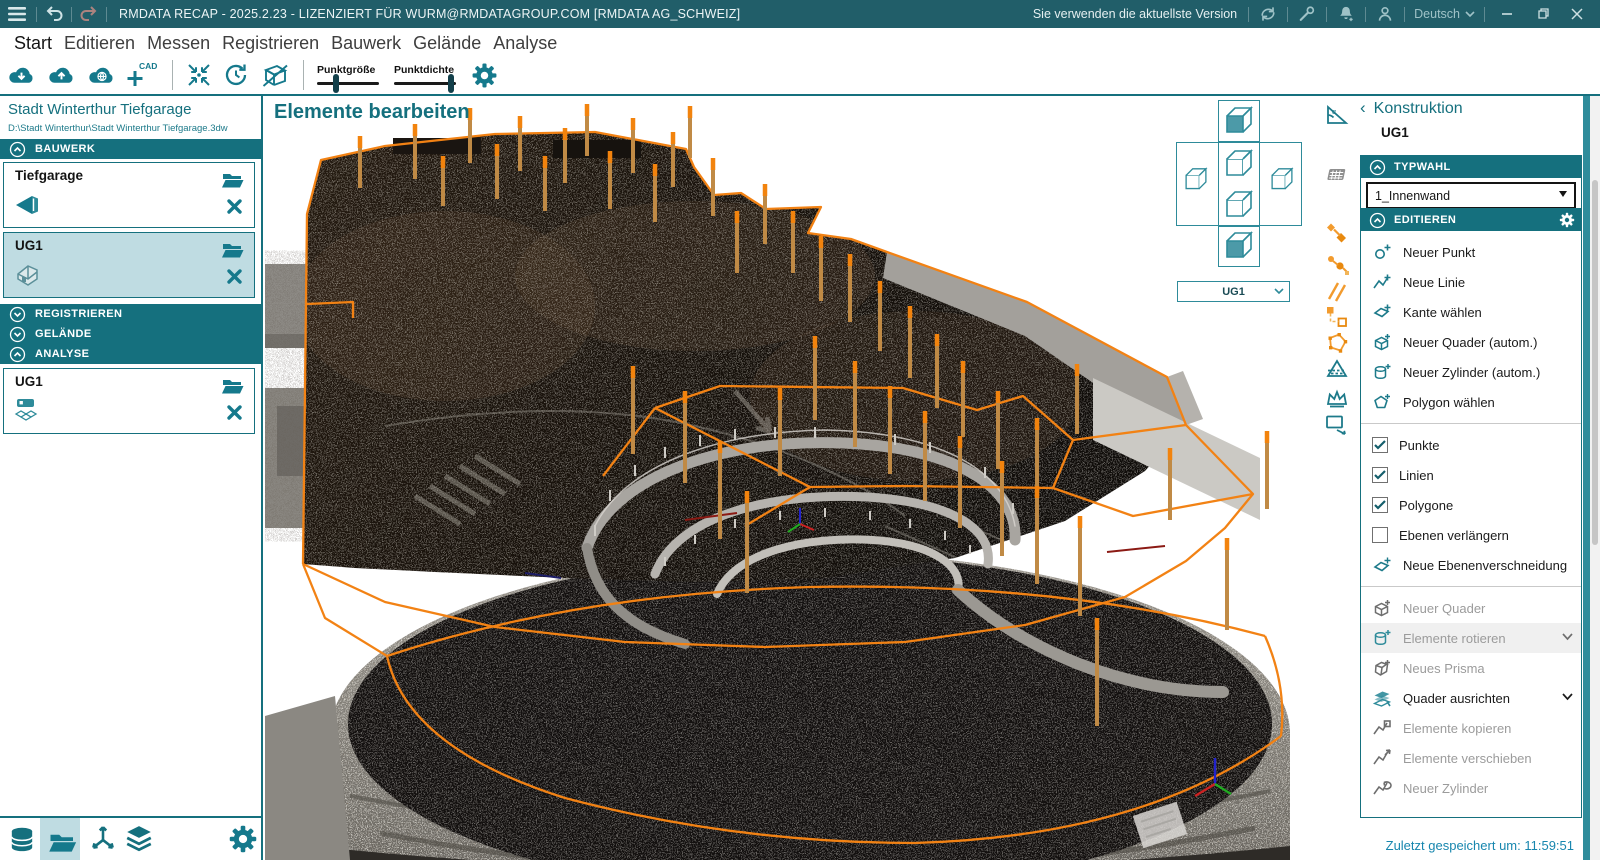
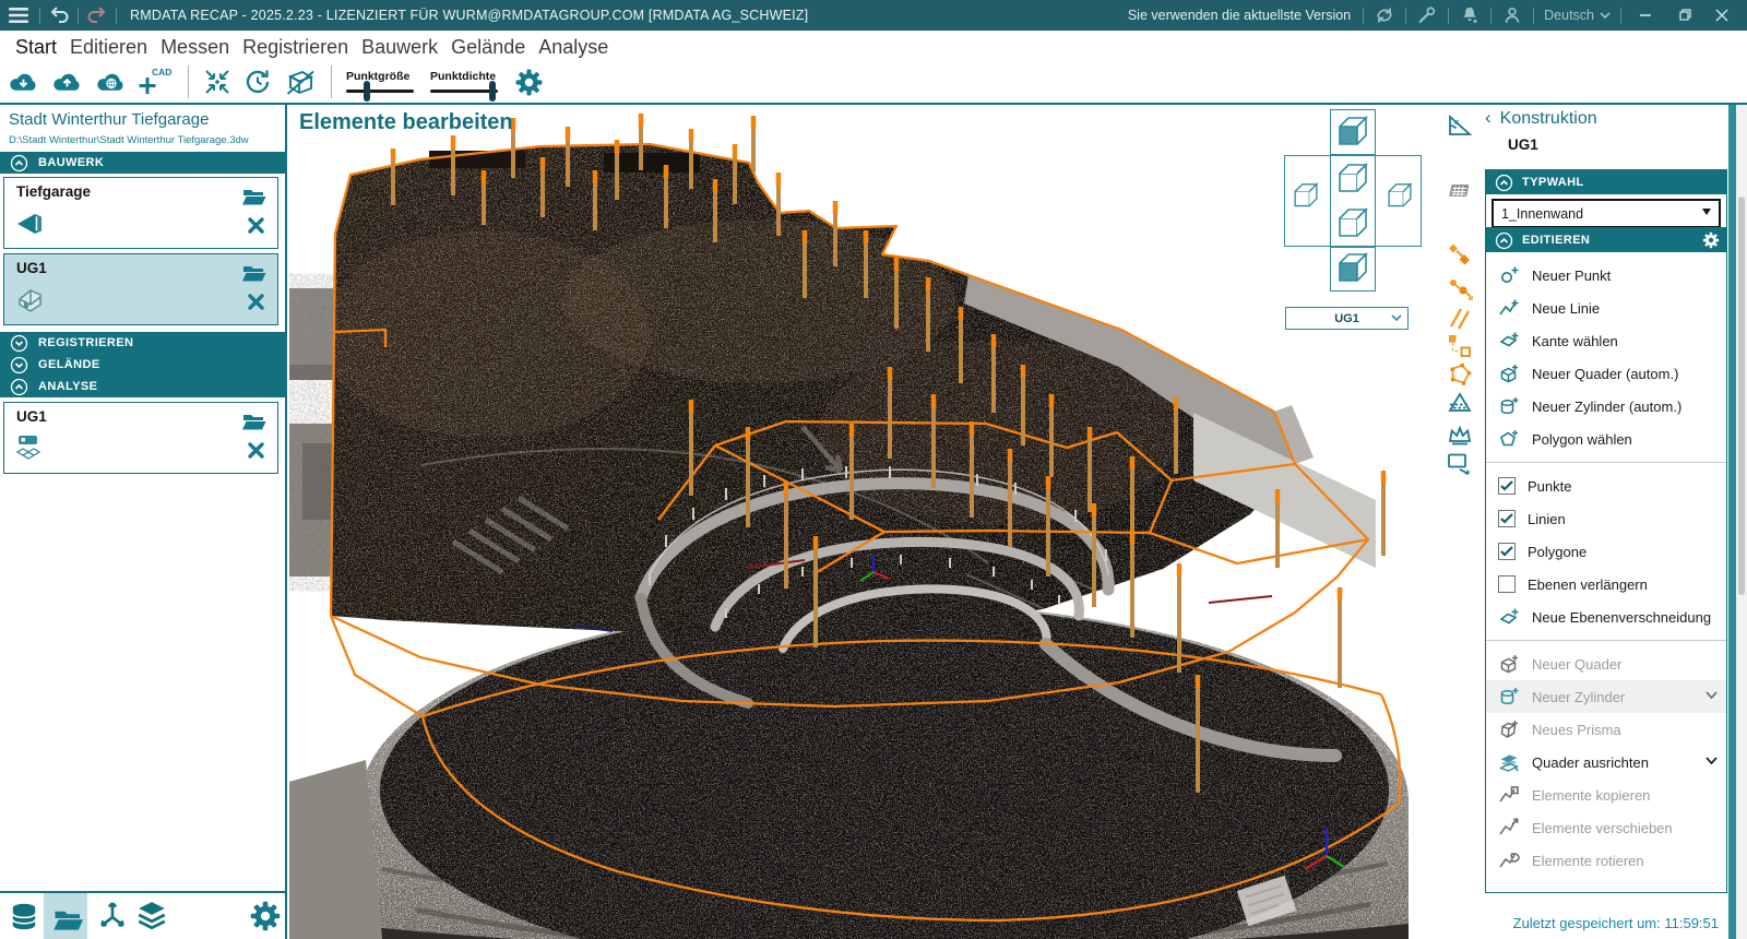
  RMDATA RECAP - 2025.2.23 - LIZENZIERT FÜR WURM@RMDATAGROUP.COM [RMDATA AG_SCHWEIZ]
  Sie verwenden die aktuellste Version
  Deutsch
  Start
  Editieren
  Messen
  Registrieren
  Bauwerk
  Gelände
  Analyse
  CAD
  Punktgröße
  Punktdichte
  Stadt Winterthur Tiefgarage
  D:\Stadt Winterthur\Stadt Winterthur Tiefgarage.3dw
  BAUWERK
  Tiefgarage
  UG1
  REGISTRIEREN
  GELÄNDE
  ANALYSE
  UG1
  Elemente bearbeiten
  UG1
  ‹
  Konstruktion
  UG1
  TYPWAHL
  1_Innenwand
  EDITIEREN
  Neuer Punkt
  Neue Linie
  Kante wählen
  Neuer Quader (autom.)
  Neuer Zylinder (autom.)
  Polygon wählen
  Punkte
  Linien
  Polygone
  Ebenen verlängern
  Neue Ebenenverschneidung
  Neuer Quader
- Elemente rotieren
+ Neuer Zylinder
  Neues Prisma
  Quader ausrichten
  Elemente kopieren
  Elemente verschieben
- Neuer Zylinder
+ Elemente rotieren
  Zuletzt gespeichert um: 11:59:51
